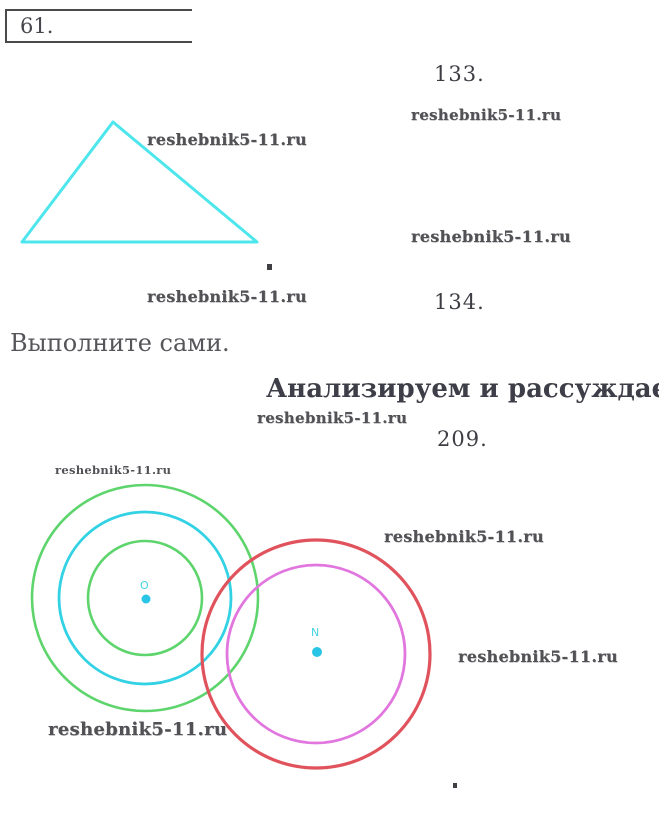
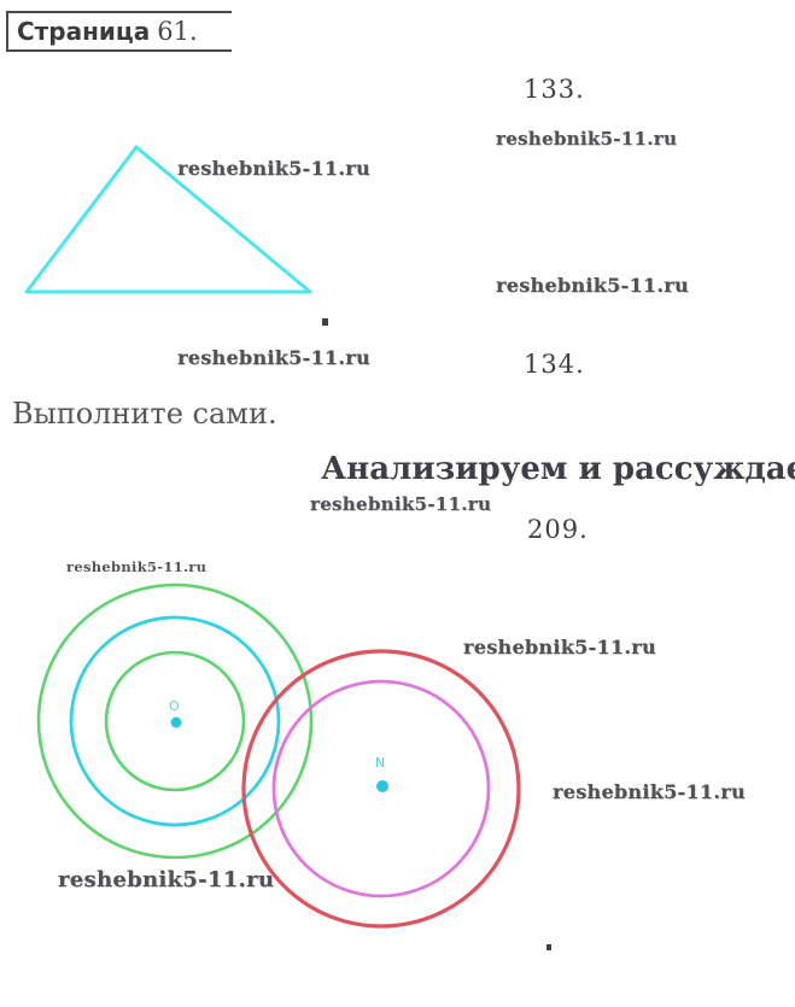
+ Страница
  61.
  133.
  reshebnik5-11.ru
  reshebnik5-11.ru
  reshebnik5-11.ru
  reshebnik5-11.ru
  134.
  Выполните сами.
  Анализируем и рассужда
  reshebnik5-11.ru
  209.
  reshebnik5-11.ru
  O
  N
  reshebnik5-11.ru
  reshebnik5-11.ru
  reshebnik5-11.ru
